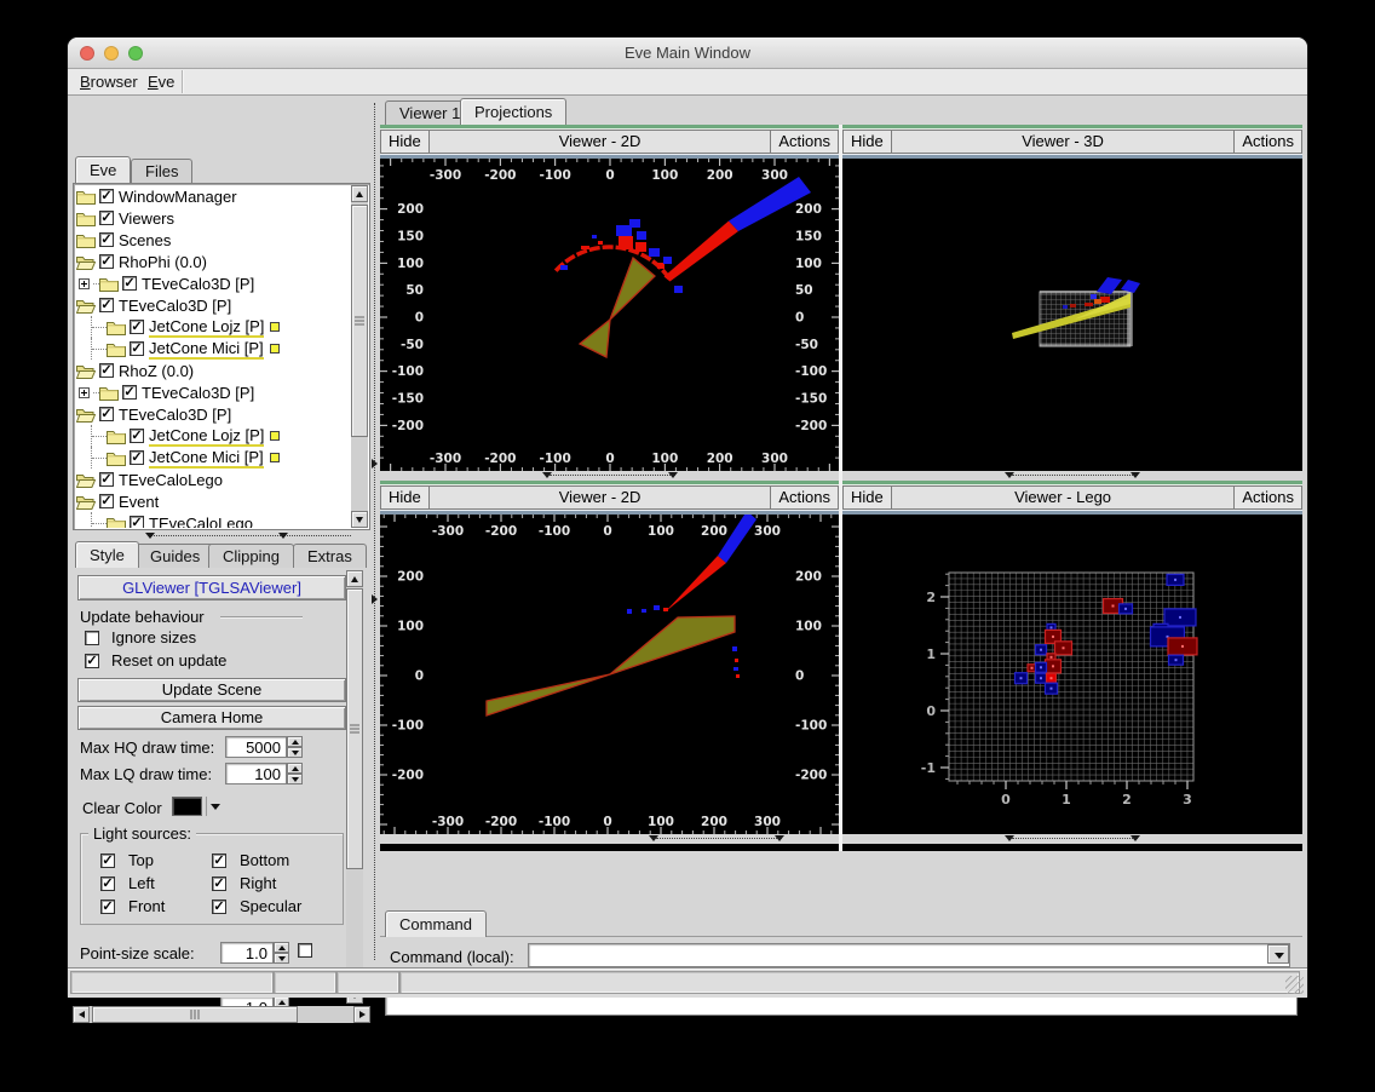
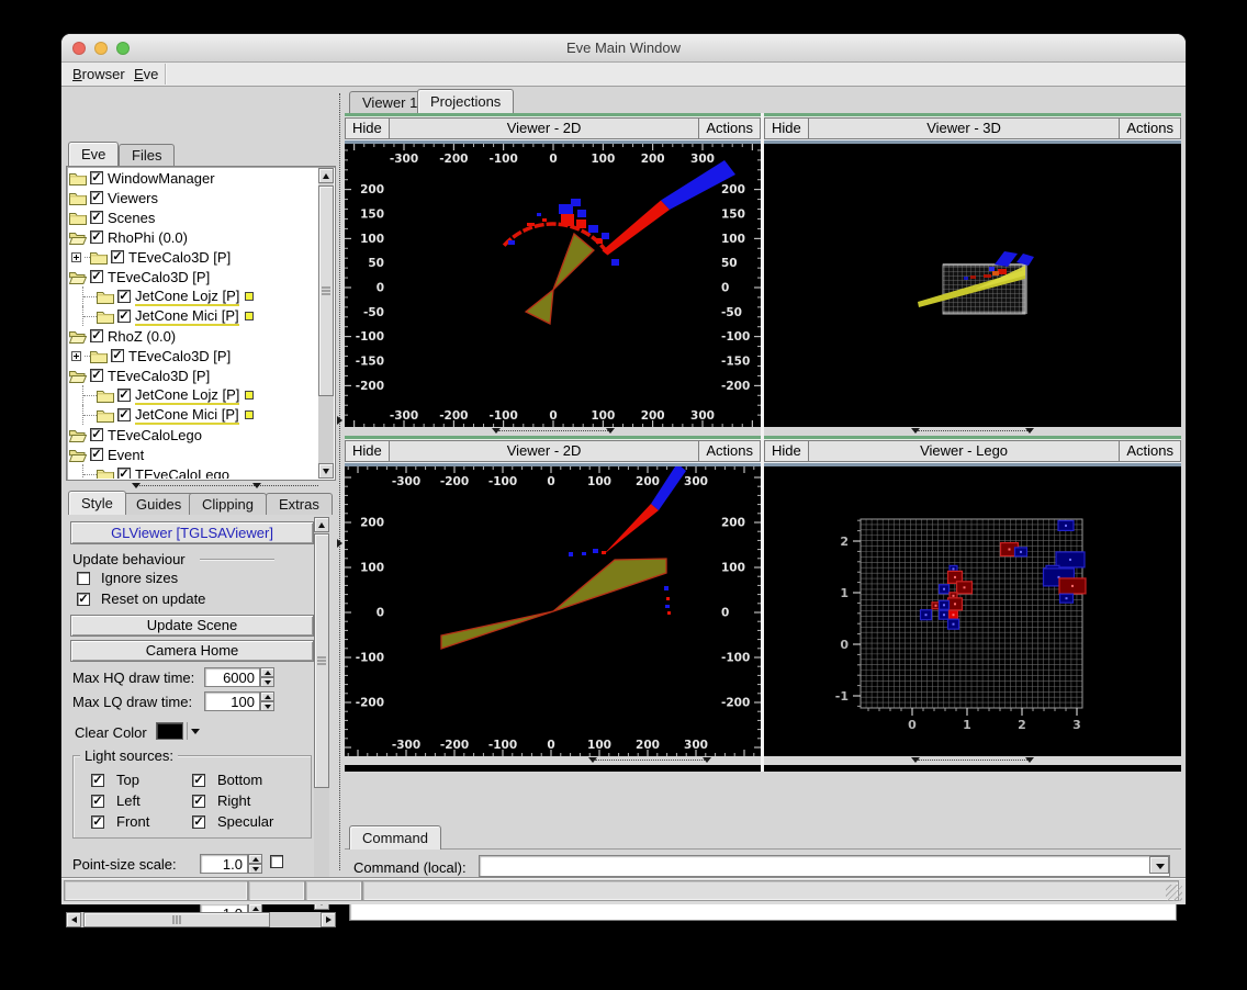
  Eve Main Window
  Browser
  Eve
  Eve
  Files
  ✓
  WindowManager
  ✓
  Viewers
  ✓
  Scenes
  ✓
  RhoPhi (0.0)
  ✓
  TEveCalo3D [P]
  ✓
  TEveCalo3D [P]
  ✓
  JetCone Lojz [P]
  ✓
  JetCone Mici [P]
  ✓
  RhoZ (0.0)
  ✓
  TEveCalo3D [P]
  ✓
  TEveCalo3D [P]
  ✓
  JetCone Lojz [P]
  ✓
  JetCone Mici [P]
  ✓
  TEveCaloLego
  ✓
  Event
  ✓
  TEveCaloLego
  Style
  Guides
  Clipping
  Extras
  GLViewer [TGLSAViewer]
  Update behaviour
  Ignore sizes
  ✓
  Reset on update
  Update Scene
  Camera Home
  Max HQ draw time:
- 5000
+ 6000
  Max LQ draw time:
  100
  Clear Color
  Light sources:
  ✓
  Top
  ✓
  Bottom
  ✓
  Left
  ✓
  Right
  ✓
  Front
  ✓
  Specular
  Point-size scale:
  1.0
  Viewer 1
  Projections
  Hide
  Viewer - 2D
  Actions
  -300
  -300
  -200
  -200
  -100
  -100
  0
  0
  100
  100
  200
  200
  300
  300
  200
  200
  150
  150
  100
  100
  50
  50
  0
  0
  -50
  -50
  -100
  -100
  -150
  -150
  -200
  -200
  Hide
  Viewer - 2D
  Actions
  -300
  -300
  -200
  -200
  -100
  -100
  0
  0
  100
  100
  200
  200
  300
  300
  200
  200
  100
  100
  0
  0
  -100
  -100
  -200
  -200
  Hide
  Viewer - 3D
  Actions
  Hide
  Viewer - Lego
  Actions
  0
  1
  2
  3
  2
  1
  0
  -1
  Command
  Command (local):
